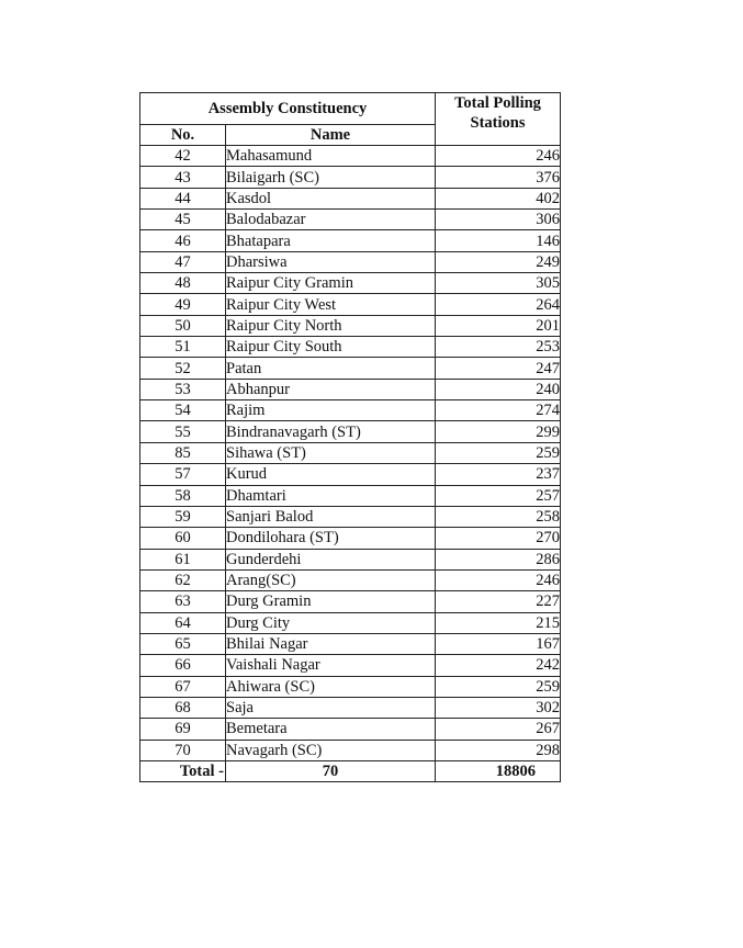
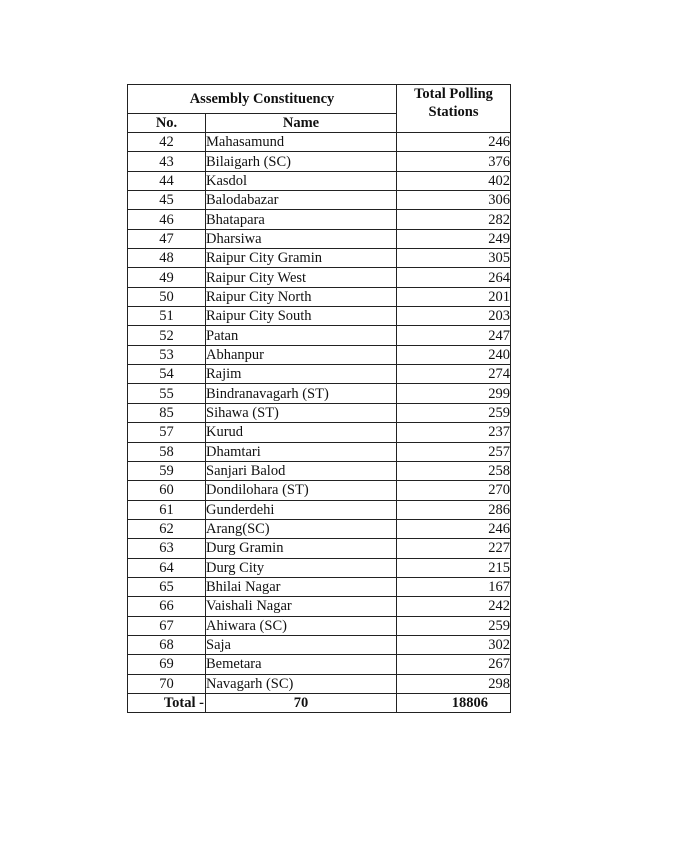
  Assembly Constituency	Total Polling Stations
  No.	Name
  42	Mahasamund	246
  43	Bilaigarh (SC)	376
  44	Kasdol	402
  45	Balodabazar	306
- 46	Bhatapara	146
+ 46	Bhatapara	282
  47	Dharsiwa	249
  48	Raipur City Gramin	305
  49	Raipur City West	264
  50	Raipur City North	201
- 51	Raipur City South	253
+ 51	Raipur City South	203
  52	Patan	247
  53	Abhanpur	240
  54	Rajim	274
  55	Bindranavagarh (ST)	299
  85	Sihawa (ST)	259
  57	Kurud	237
  58	Dhamtari	257
  59	Sanjari Balod	258
  60	Dondilohara (ST)	270
  61	Gunderdehi	286
  62	Arang(SC)	246
  63	Durg Gramin	227
  64	Durg City	215
  65	Bhilai Nagar	167
  66	Vaishali Nagar	242
  67	Ahiwara (SC)	259
  68	Saja	302
  69	Bemetara	267
  70	Navagarh (SC)	298
  Total -	70	18806
